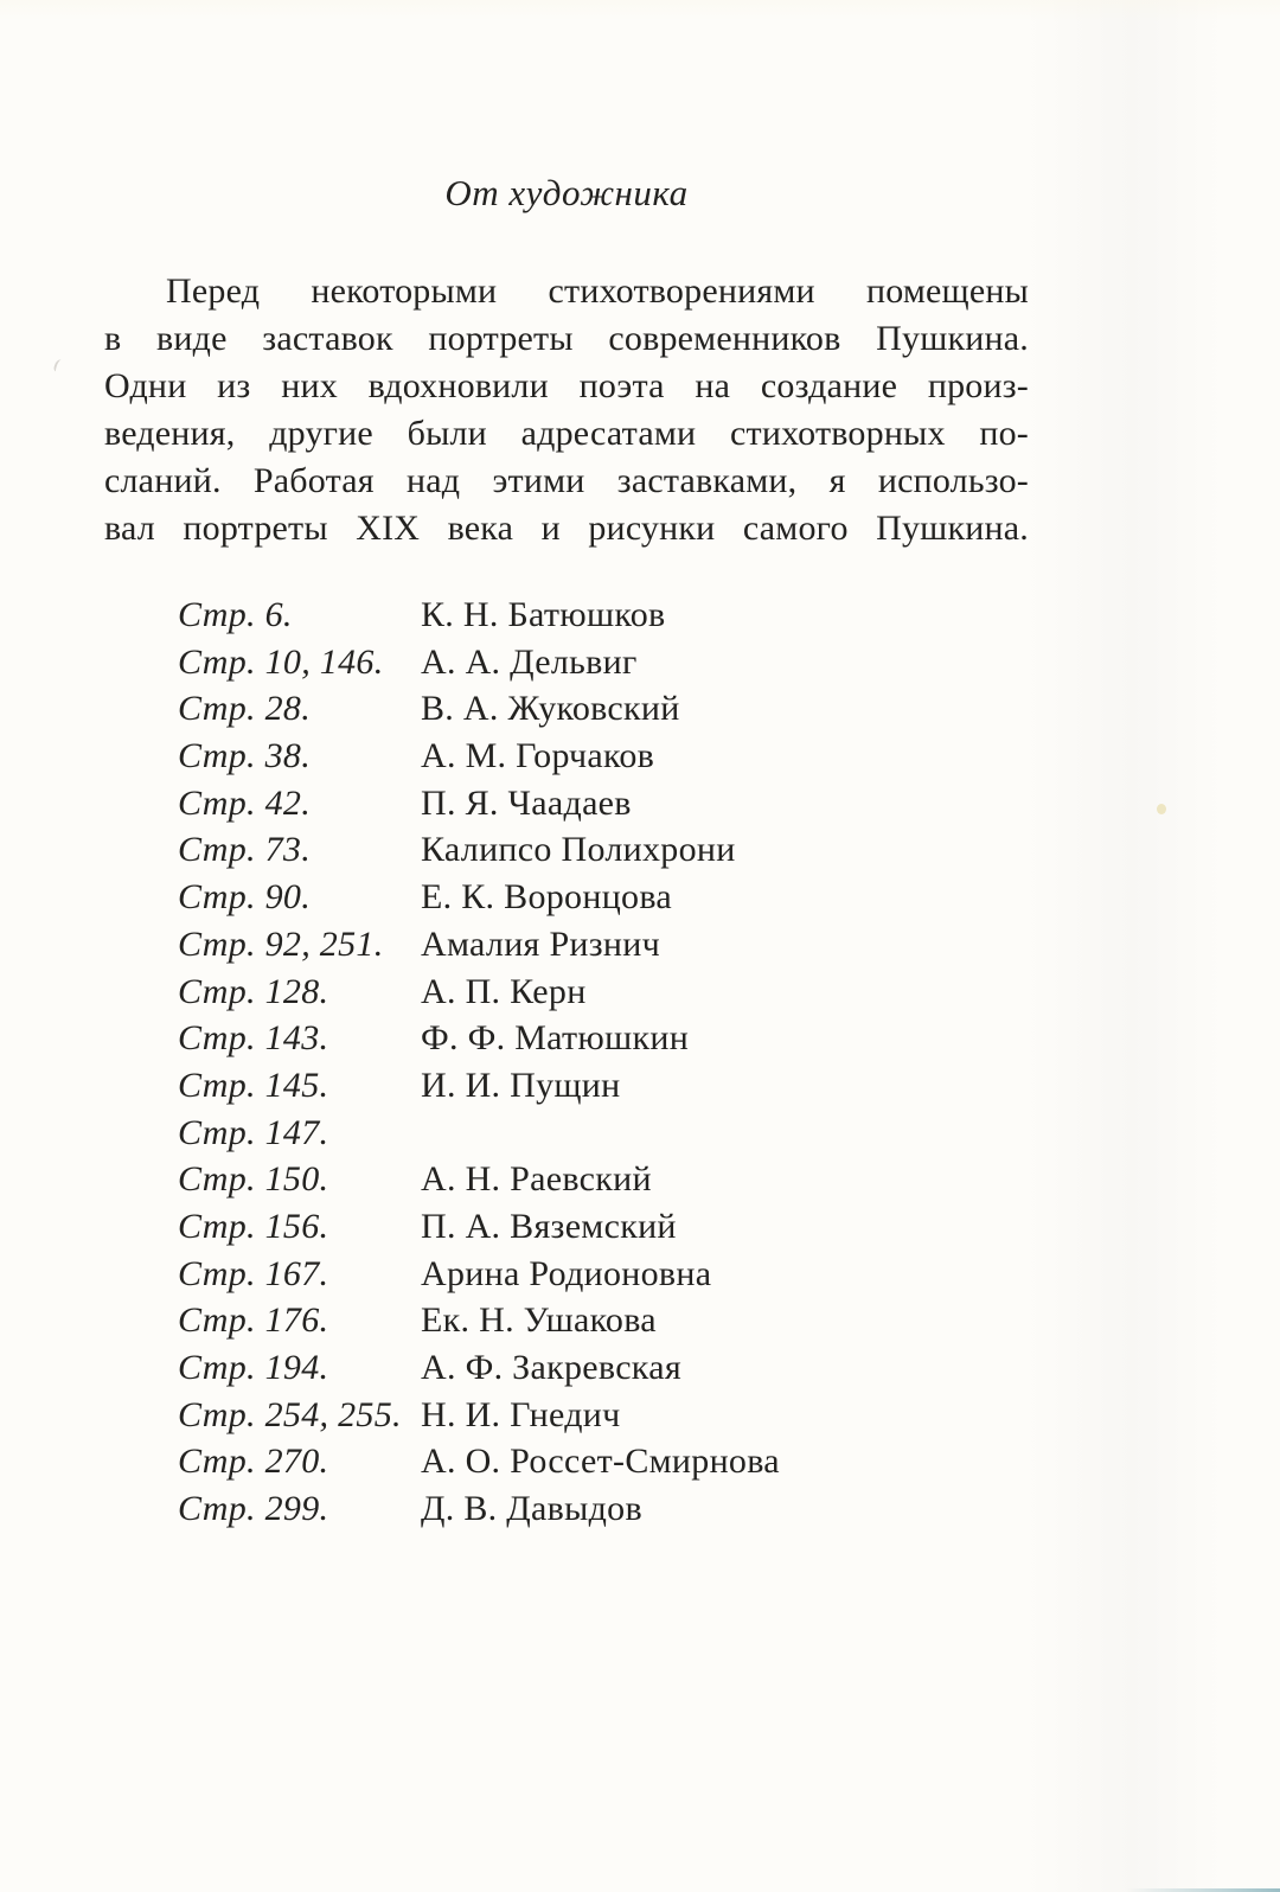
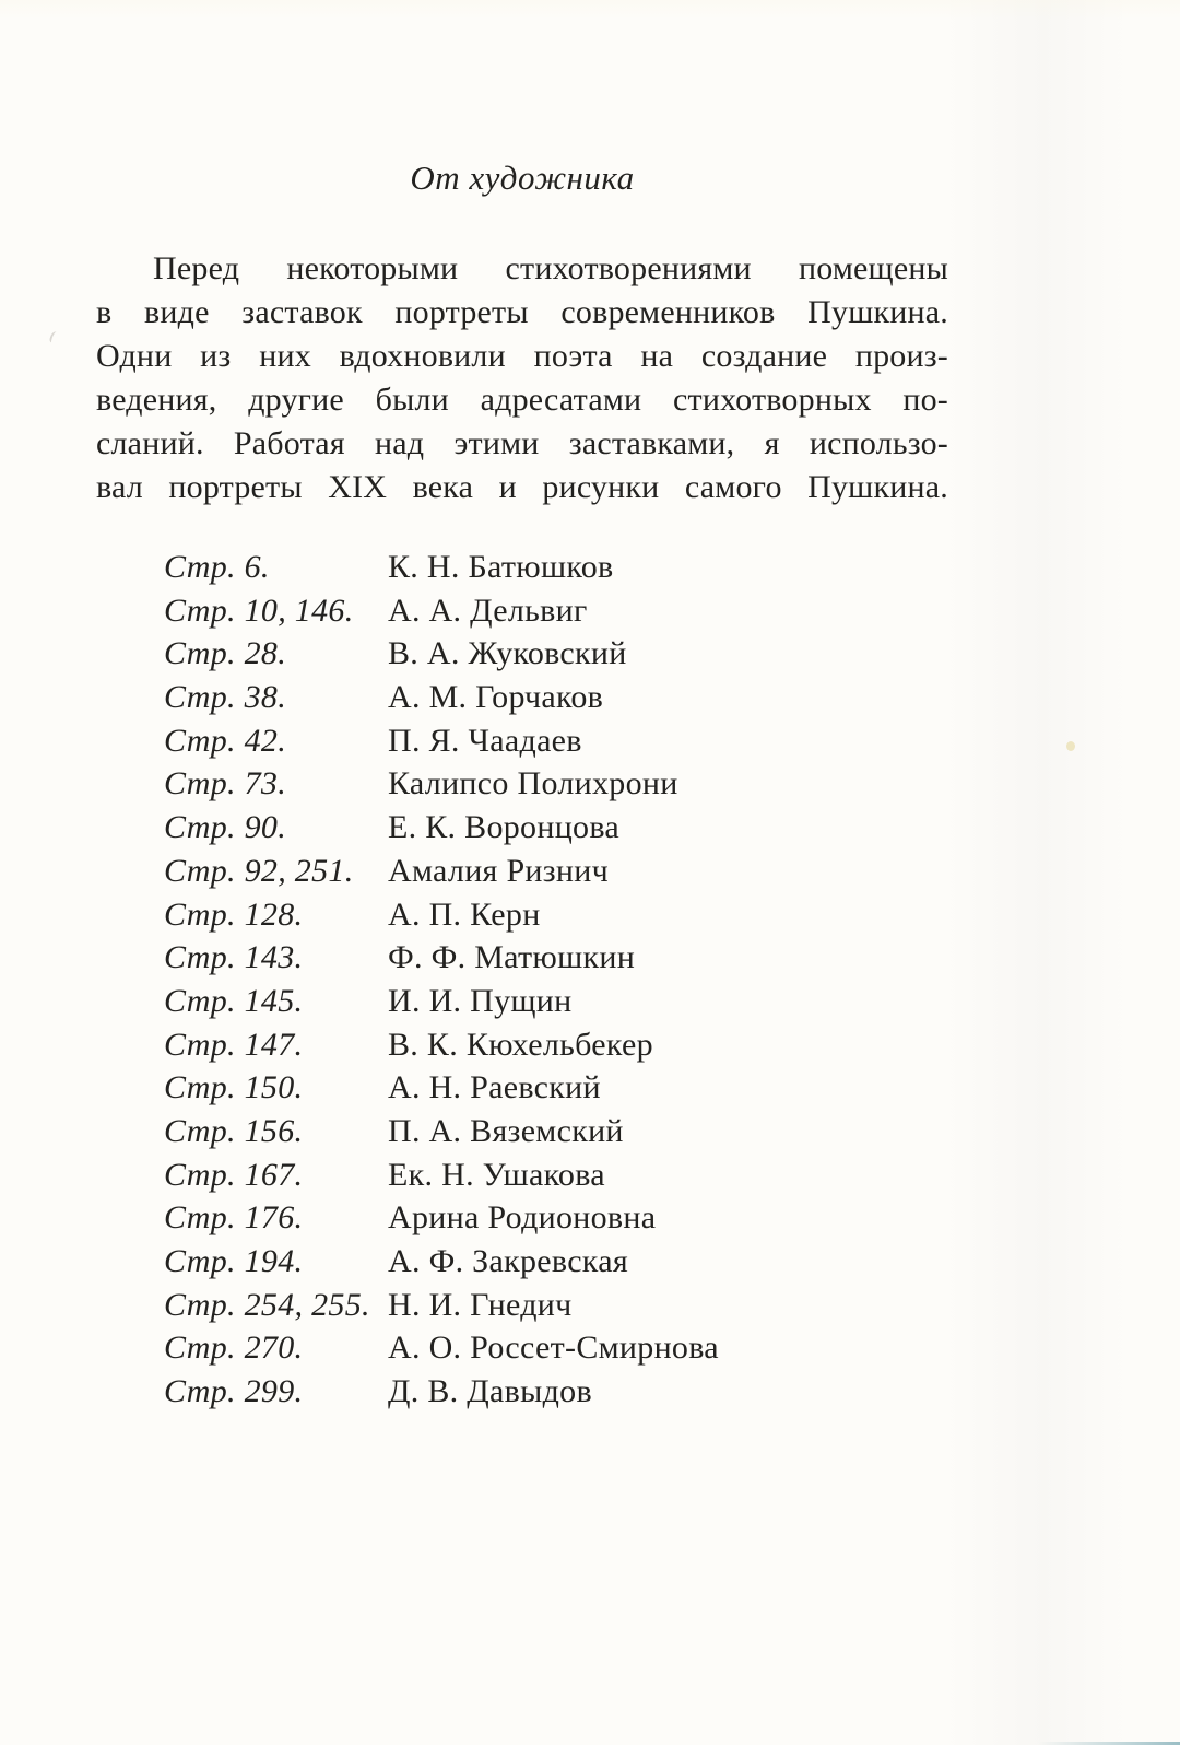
  От художника
  Перед некоторыми стихотворениями помещены
  в виде заставок портреты современников Пушкина.
  Одни из них вдохновили поэта на создание произ-
  ведения, другие были адресатами стихотворных по-
  сланий. Работая над этими заставками, я использо-
  вал портреты XIX века и рисунки самого Пушкина.
  Стр. 6.
  К. Н. Батюшков
  Стр. 10, 146.
  А. А. Дельвиг
  Стр. 28.
  В. А. Жуковский
  Стр. 38.
  А. М. Горчаков
  Стр. 42.
  П. Я. Чаадаев
  Стр. 73.
  Калипсо Полихрони
  Стр. 90.
  Е. К. Воронцова
  Стр. 92, 251.
  Амалия Ризнич
  Стр. 128.
  А. П. Керн
  Стр. 143.
  Ф. Ф. Матюшкин
  Стр. 145.
  И. И. Пущин
  Стр. 147.
+ В. К. Кюхельбекер
  Стр. 150.
  А. Н. Раевский
  Стр. 156.
  П. А. Вяземский
  Стр. 167.
- Арина Родионовна
+ Ек. Н. Ушакова
  Стр. 176.
- Ек. Н. Ушакова
+ Арина Родионовна
  Стр. 194.
  А. Ф. Закревская
  Стр. 254, 255.
  Н. И. Гнедич
  Стр. 270.
  А. О. Россет-Смирнова
  Стр. 299.
  Д. В. Давыдов
